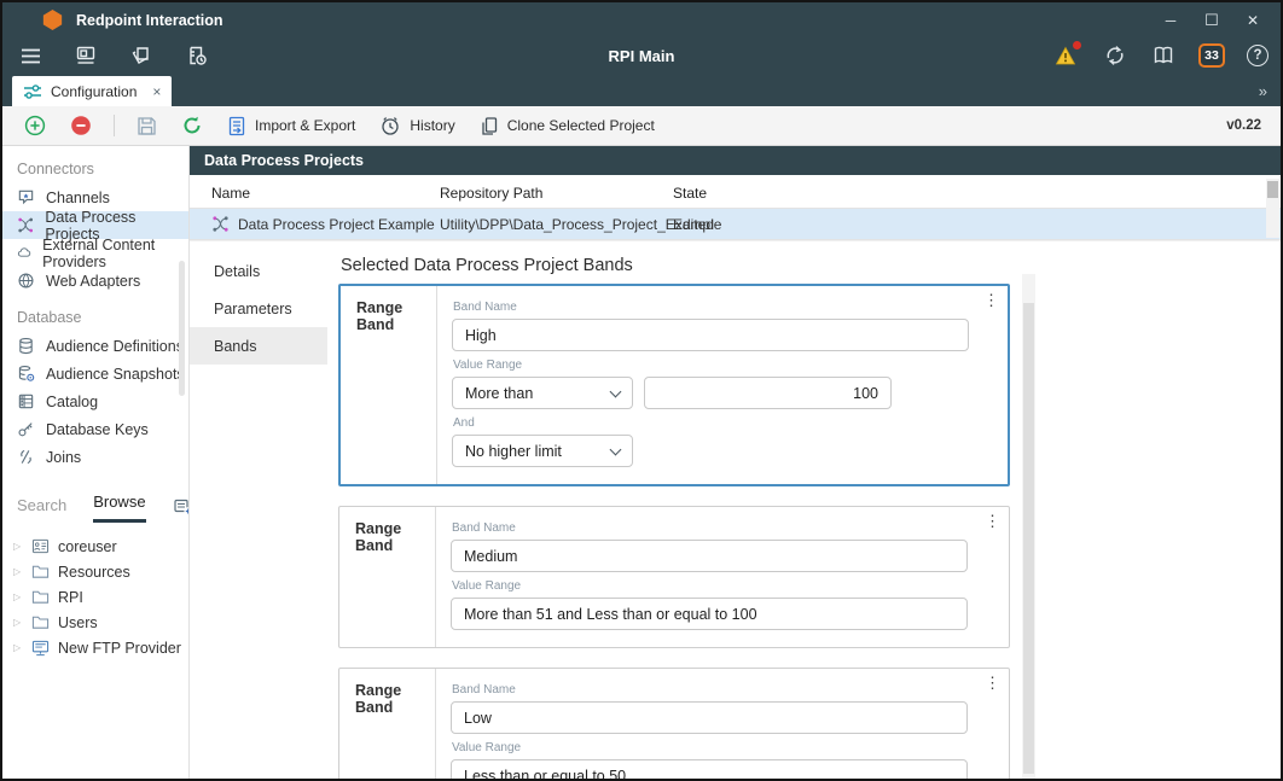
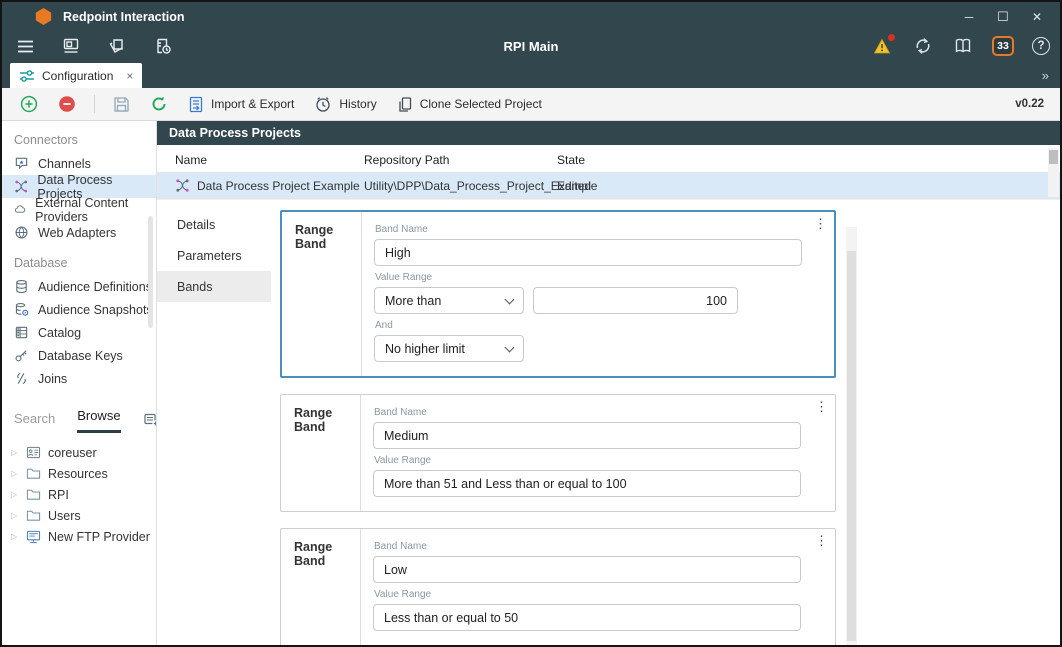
  Redpoint Interaction
  ─
  ☐
  ✕
  RPI Main
  33
  ?
  Configuration
  ×
  »
  Import & Export
  History
  Clone Selected Project
  v0.22
  Connectors
  Channels
  Data Process Projects
  External Content Providers
  Web Adapters
  Database
  Audience Definition
  Audience Snapshot
  Catalog
  Database Keys
  Joins
  Search
  Browse
  ▷
  coreuser
  ▷
  Resources
  ▷
  RPI
  ▷
  Users
  ▷
  New FTP Provider
  Data Process Projects
  Name
  Repository Path
  State
  Data Process Project Example
  Utility\DPP\Data_Process_Project
  Edited
  Details
  Parameters
  Bands
- Selected Data Process Project Bands
  Range Band
  Band Name
  High
  Value Range
  More than
  100
  And
  No higher limit
  ⋮
  Range Band
  Band Name
  Medium
  Value Range
  More than 51 and Less than or equal to 100
  ⋮
  Range Band
  Band Name
  Low
  Value Range
  Less than or equal to 50
  ⋮
